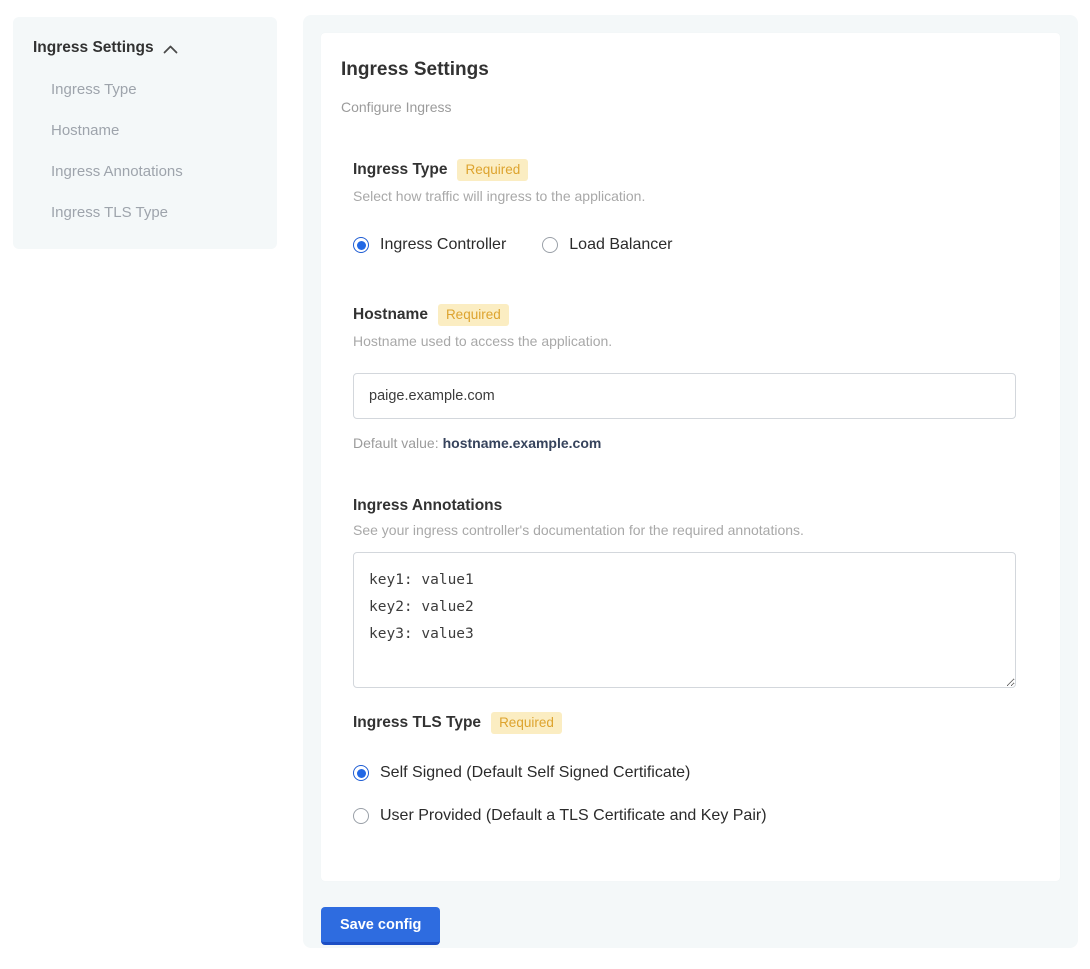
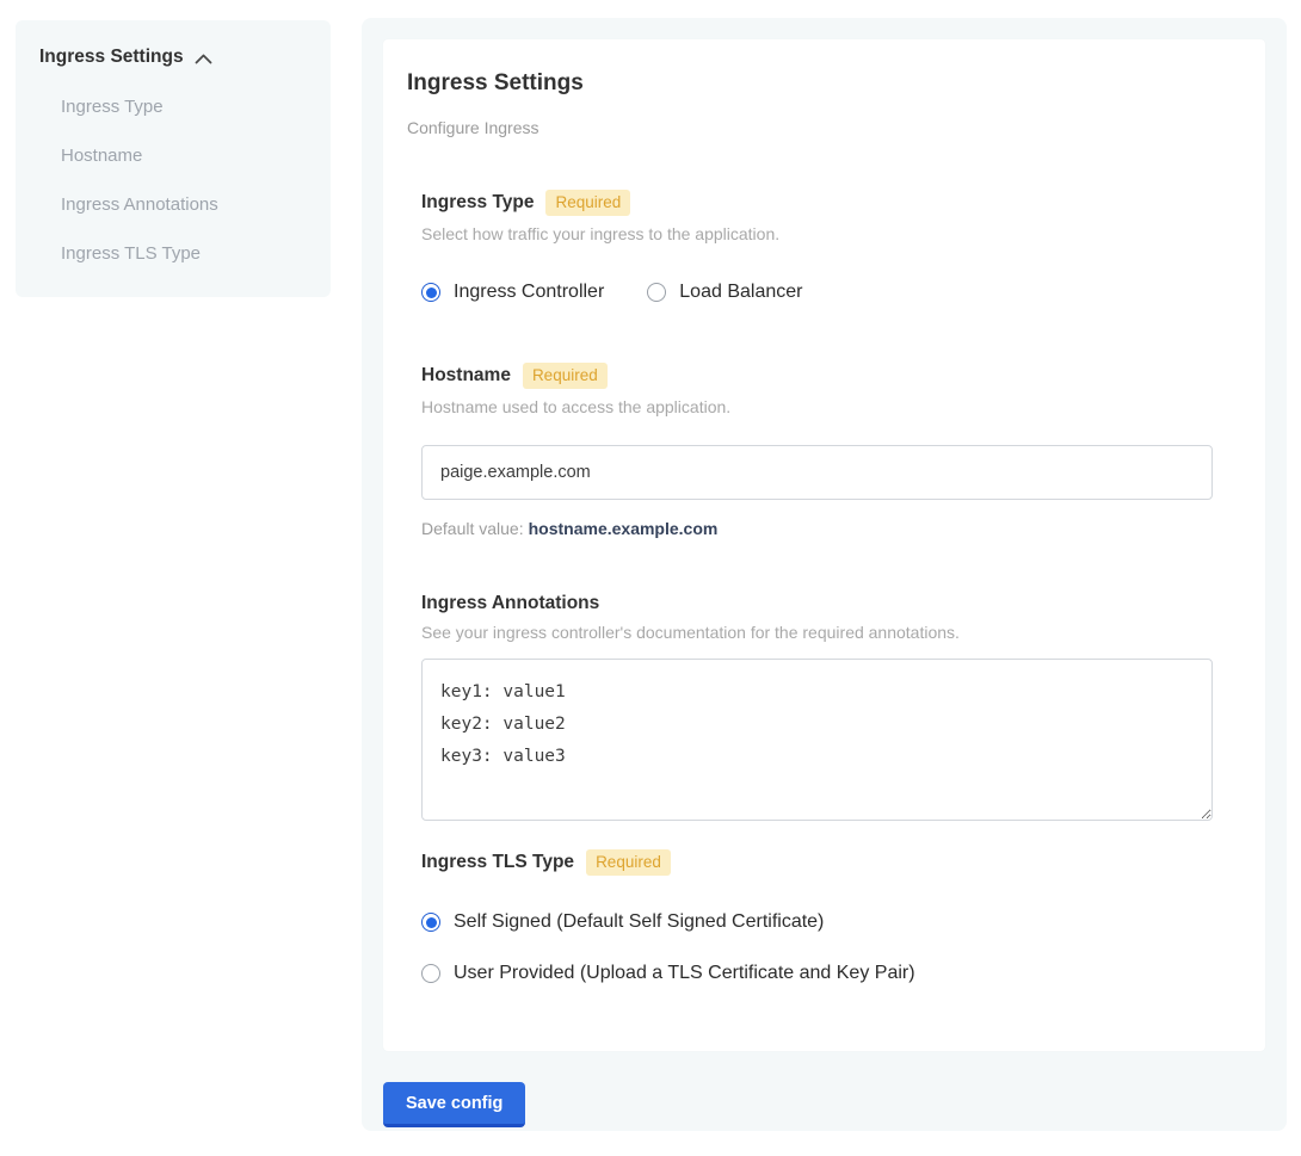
  Ingress Settings
  Ingress Type
  Hostname
  Ingress Annotations
  Ingress TLS Type
  Ingress Settings
  Configure Ingress
  Ingress Type
  Required
- Select how traffic will ingress to the application.
+ Select how traffic your ingress to the application.
  Ingress Controller
  Load Balancer
  Hostname
  Required
  Hostname used to access the application.
  paige.example.com
  Default value: hostname.example.com
  Ingress Annotations
  See your ingress controller's documentation for the required annotations.
  key1: value1
  key2: value2
  key3: value3
  Ingress TLS Type
  Required
  Self Signed (Default Self Signed Certificate)
- User Provided (Default a TLS Certificate and Key Pair)
+ User Provided (Upload a TLS Certificate and Key Pair)
  Save config
